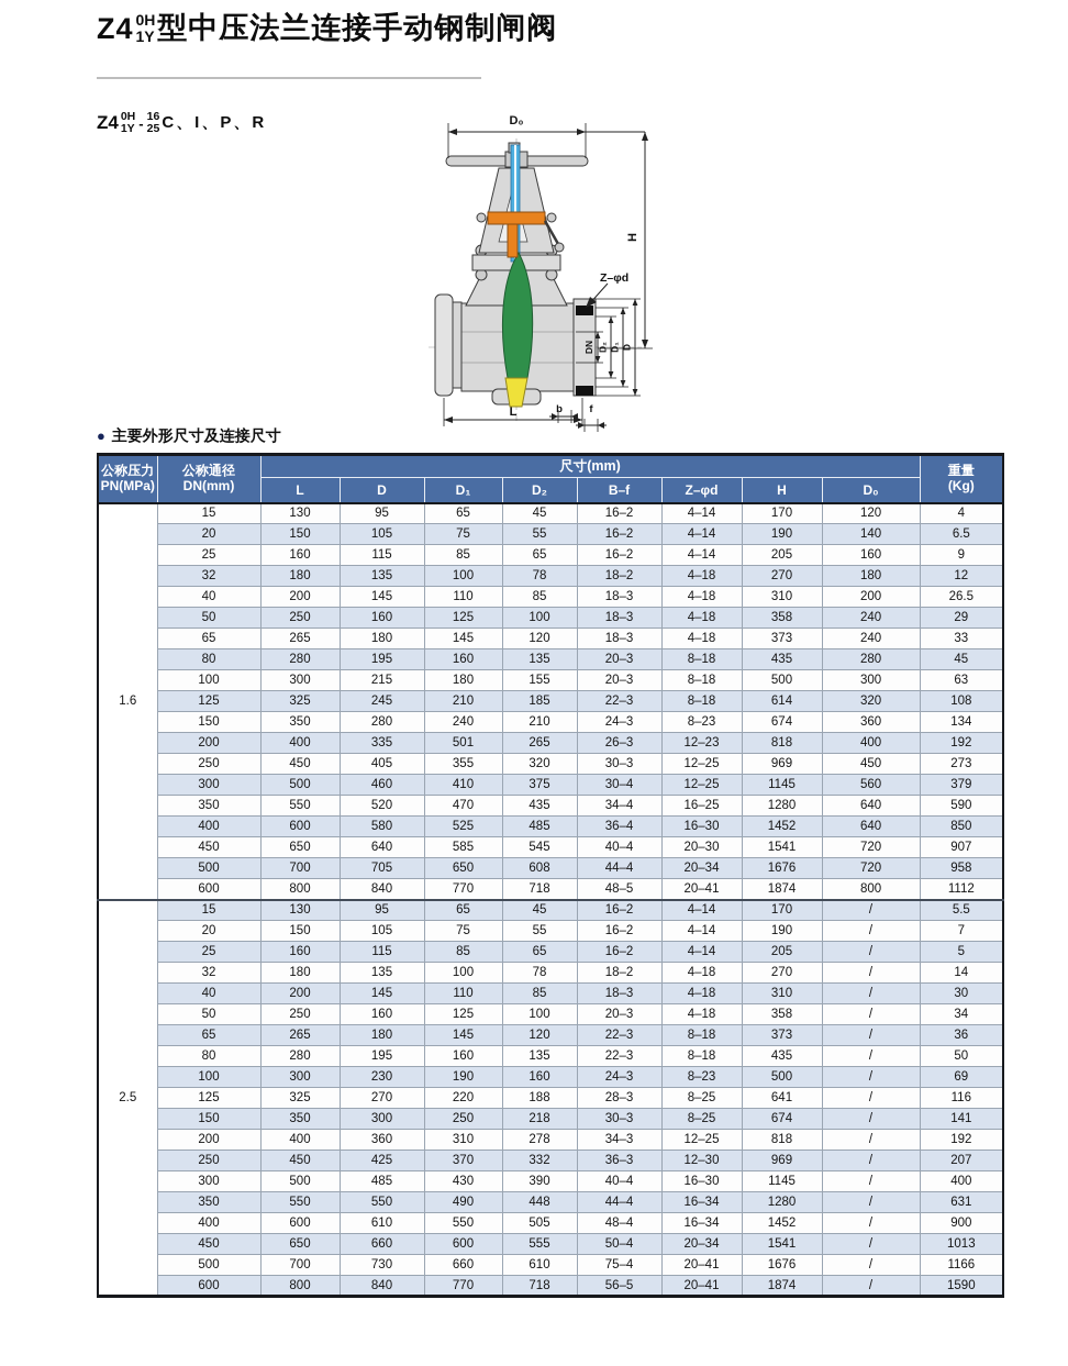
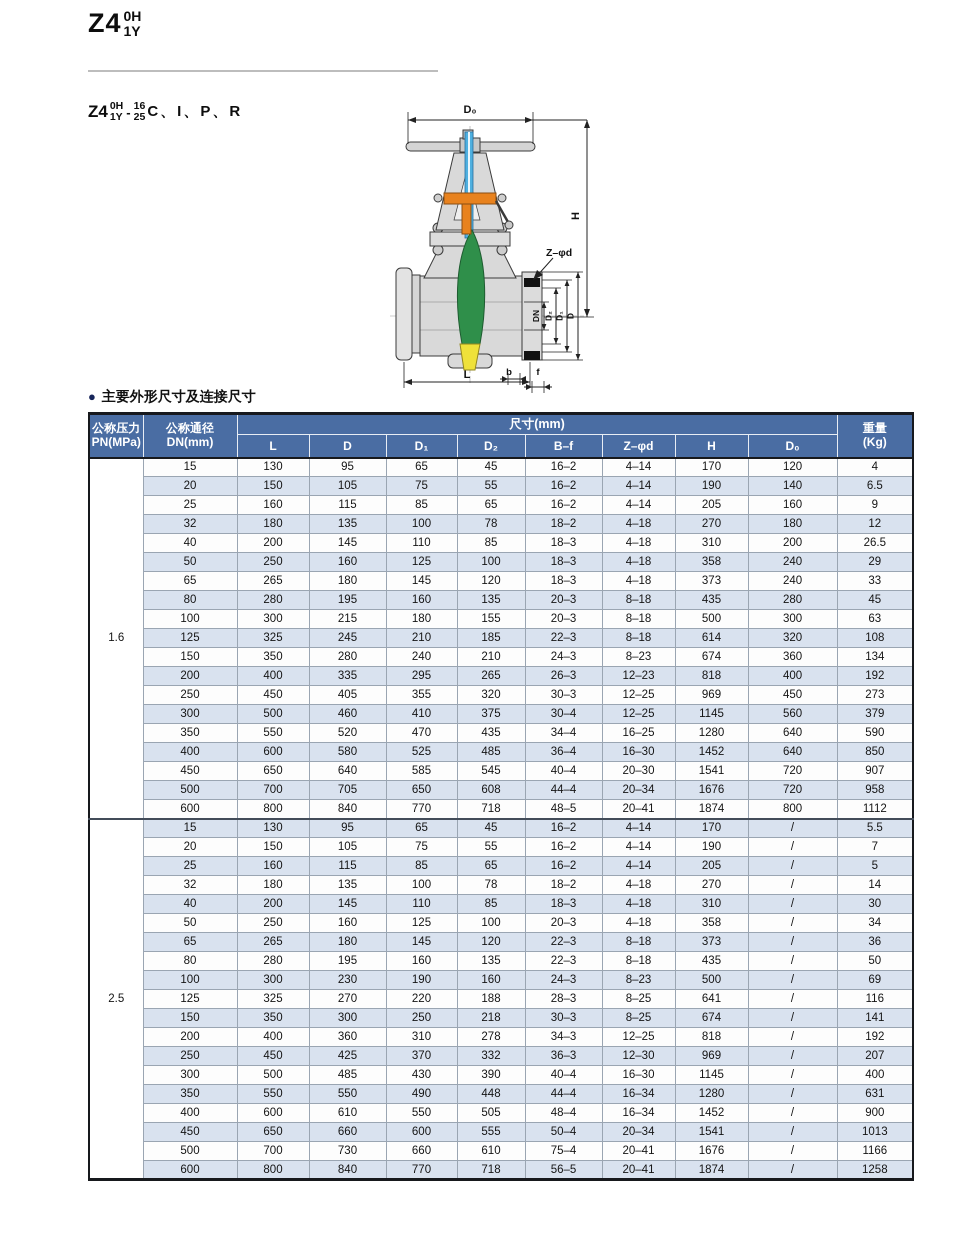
  Z4
  0H
  1Y
- 型中压法兰连接手动钢制闸阀
  Z4
  0H
  1Y
  -
  16
  25
  C、I、P、R
  D₀
  Z–φd
  L
  b
  f
  ● 主要外形尺寸及连接尺寸
  公称压力 PN(MPa)	公称通径 DN(mm)	尺寸(mm)	重量 (Kg)
  L	D	D₁	D₂	B–f	Z–φd	H	D₀
  1.6	15	130	95	65	45	16–2	4–14	170	120	4
  20	150	105	75	55	16–2	4–14	190	140	6.5
  25	160	115	85	65	16–2	4–14	205	160	9
  32	180	135	100	78	18–2	4–18	270	180	12
  40	200	145	110	85	18–3	4–18	310	200	26.5
  50	250	160	125	100	18–3	4–18	358	240	29
  65	265	180	145	120	18–3	4–18	373	240	33
  80	280	195	160	135	20–3	8–18	435	280	45
  100	300	215	180	155	20–3	8–18	500	300	63
  125	325	245	210	185	22–3	8–18	614	320	108
  150	350	280	240	210	24–3	8–23	674	360	134
- 200	400	335	501	265	26–3	12–23	818	400	192
+ 200	400	335	295	265	26–3	12–23	818	400	192
  250	450	405	355	320	30–3	12–25	969	450	273
  300	500	460	410	375	30–4	12–25	1145	560	379
  350	550	520	470	435	34–4	16–25	1280	640	590
  400	600	580	525	485	36–4	16–30	1452	640	850
  450	650	640	585	545	40–4	20–30	1541	720	907
  500	700	705	650	608	44–4	20–34	1676	720	958
  600	800	840	770	718	48–5	20–41	1874	800	1112
  2.5	15	130	95	65	45	16–2	4–14	170	/	5.5
  20	150	105	75	55	16–2	4–14	190	/	7
  25	160	115	85	65	16–2	4–14	205	/	5
  32	180	135	100	78	18–2	4–18	270	/	14
  40	200	145	110	85	18–3	4–18	310	/	30
  50	250	160	125	100	20–3	4–18	358	/	34
  65	265	180	145	120	22–3	8–18	373	/	36
  80	280	195	160	135	22–3	8–18	435	/	50
  100	300	230	190	160	24–3	8–23	500	/	69
  125	325	270	220	188	28–3	8–25	641	/	116
  150	350	300	250	218	30–3	8–25	674	/	141
  200	400	360	310	278	34–3	12–25	818	/	192
  250	450	425	370	332	36–3	12–30	969	/	207
  300	500	485	430	390	40–4	16–30	1145	/	400
  350	550	550	490	448	44–4	16–34	1280	/	631
  400	600	610	550	505	48–4	16–34	1452	/	900
  450	650	660	600	555	50–4	20–34	1541	/	1013
  500	700	730	660	610	75–4	20–41	1676	/	1166
- 600	800	840	770	718	56–5	20–41	1874	/	1590
+ 600	800	840	770	718	56–5	20–41	1874	/	1258
